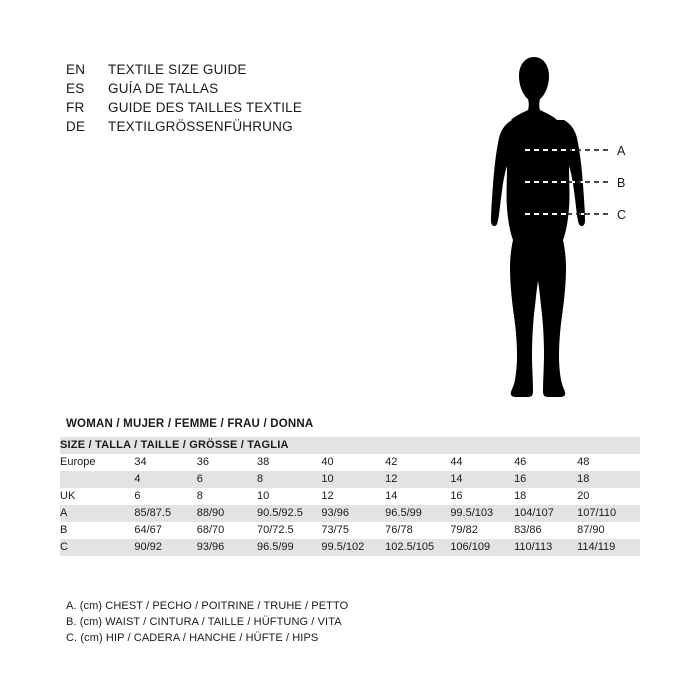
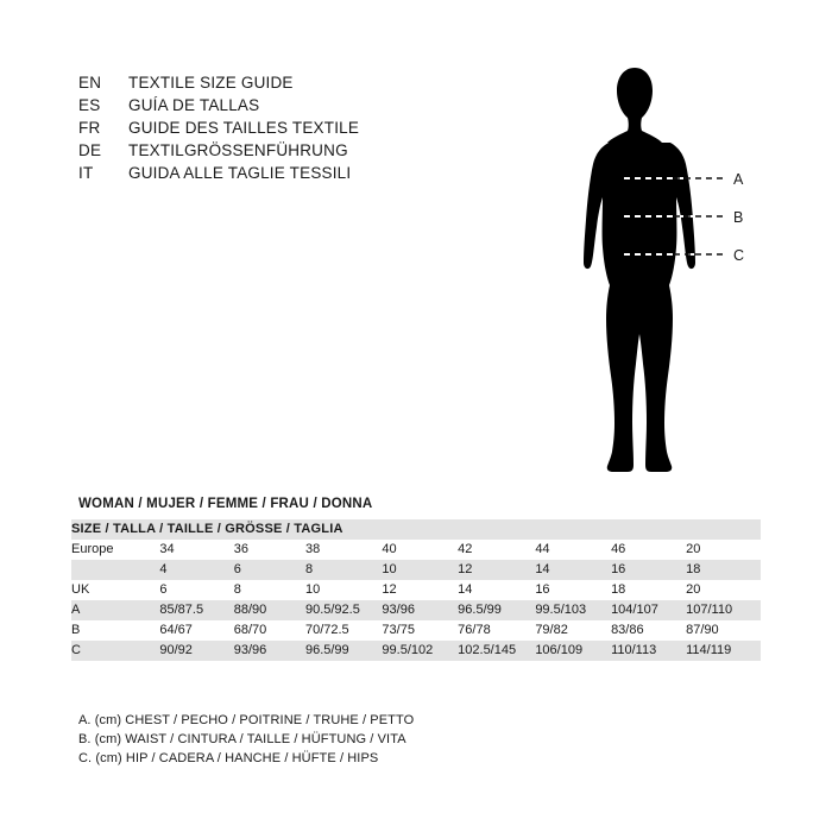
  EN
  TEXTILE SIZE GUIDE
  ES
  GUÍA DE TALLAS
  FR
  GUIDE DES TAILLES TEXTILE
  DE
  TEXTILGRÖSSENFÜHRUNG
+ IT
+ GUIDA ALLE TAGLIE TESSILI
  A
  B
  C
  WOMAN / MUJER / FEMME / FRAU / DONNA
  SIZE / TALLA / TAILLE / GRÖSSE / TAGLIA
- Europe	34	36	38	40	42	44	46	48
+ Europe	34	36	38	40	42	44	46	20
  	4	6	8	10	12	14	16	18
  UK	6	8	10	12	14	16	18	20
  A	85/87.5	88/90	90.5/92.5	93/96	96.5/99	99.5/103	104/107	107/110
  B	64/67	68/70	70/72.5	73/75	76/78	79/82	83/86	87/90
- C	90/92	93/96	96.5/99	99.5/102	102.5/105	106/109	110/113	114/119
+ C	90/92	93/96	96.5/99	99.5/102	102.5/145	106/109	110/113	114/119
  A. (cm) CHEST / PECHO / POITRINE / TRUHE / PETTO
  B. (cm) WAIST / CINTURA / TAILLE / HÜFTUNG / VITA
  C. (cm) HIP / CADERA / HANCHE / HÜFTE / HIPS
